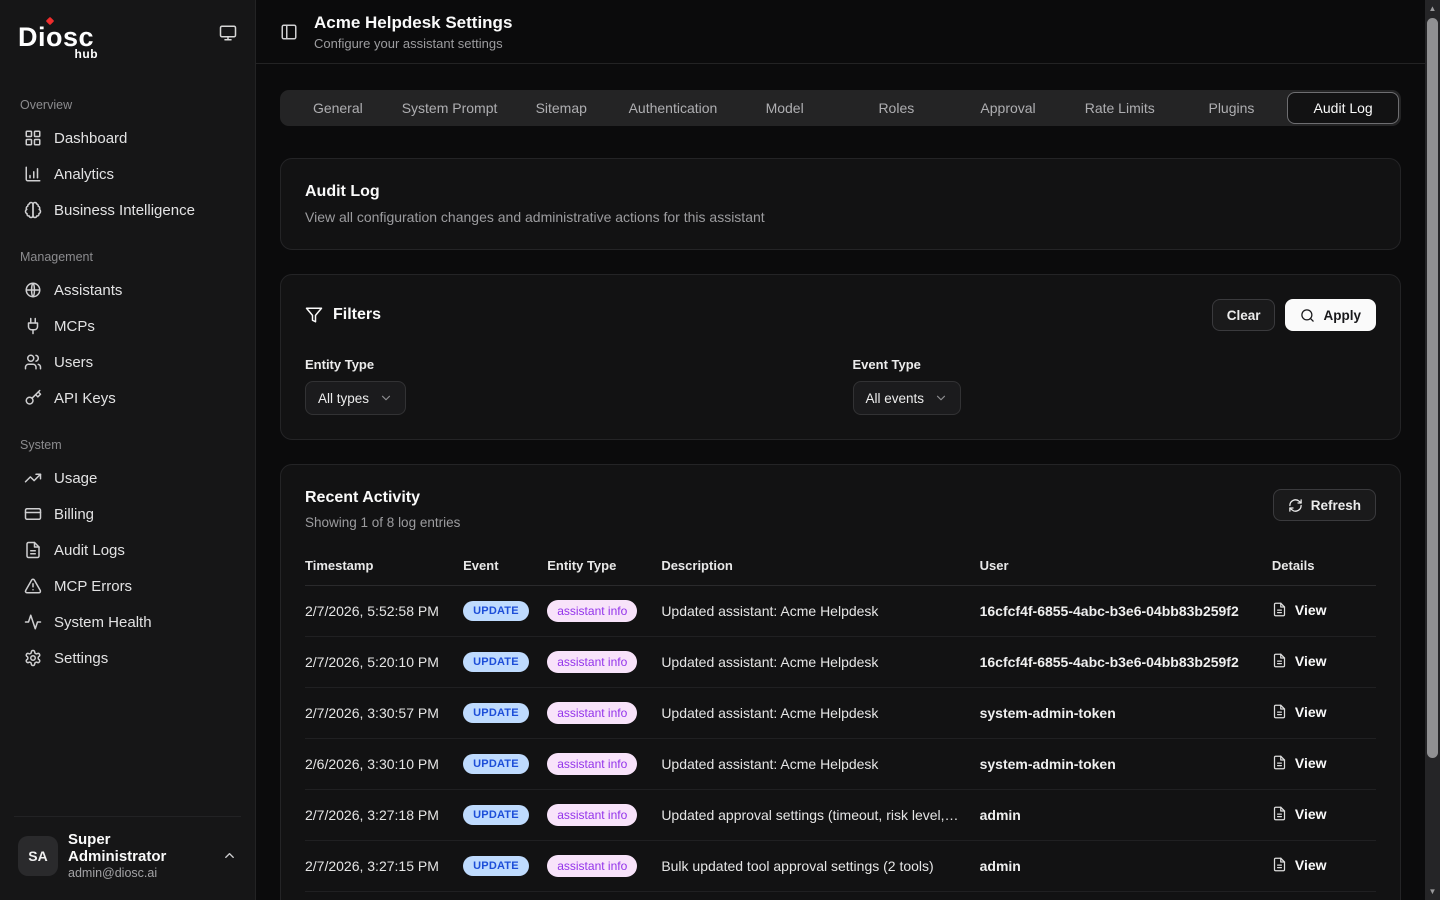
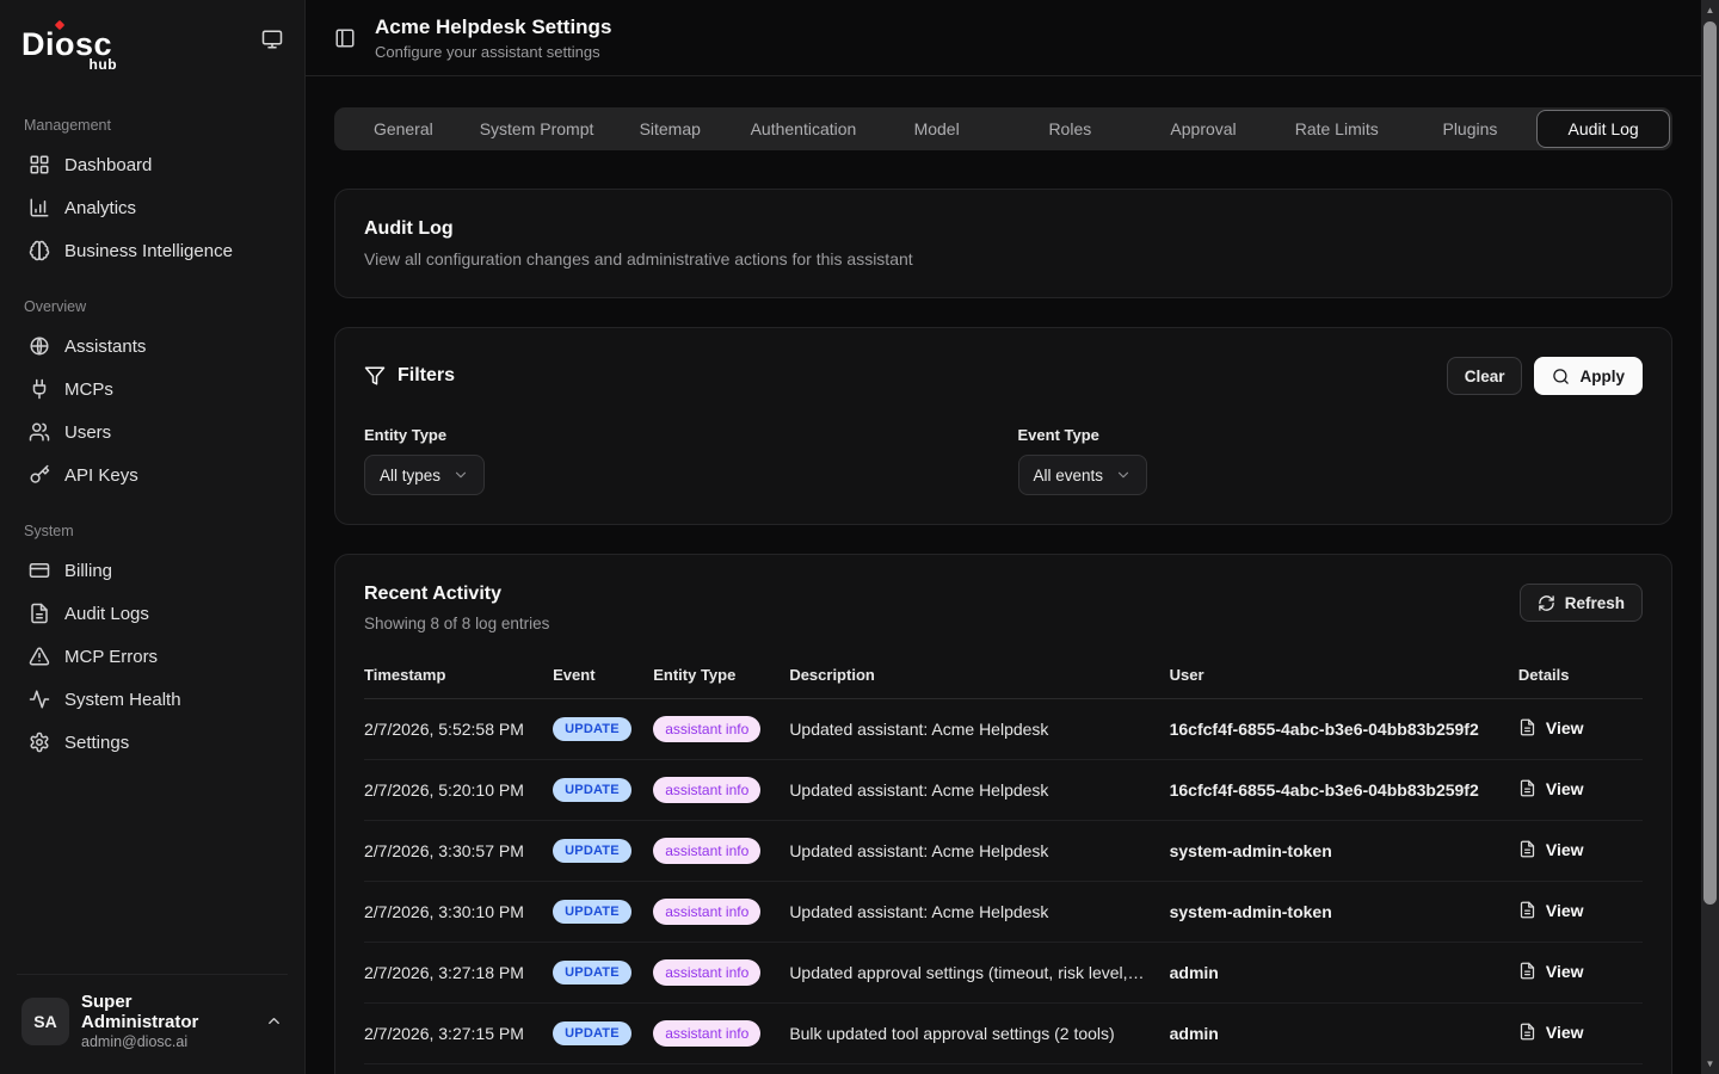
  Diosc
  hub
- Overview
+ Management
  Dashboard
  Analytics
  Business Intelligence
- Management
+ Overview
  Assistants
  MCPs
  Users
  API Keys
  System
- Usage
  Billing
  Audit Logs
  MCP Errors
  System Health
  Settings
  SA
  Super Administrator
  admin@diosc.ai
  Acme Helpdesk Settings
  Configure your assistant settings
  General
  System Prompt
  Sitemap
  Authentication
  Model
  Roles
  Approval
  Rate Limits
  Plugins
  Audit Log
  Audit Log
  View all configuration changes and administrative actions for this assistant
  Filters
  Clear
  Apply
  Entity Type
  All types
  Event Type
  All events
  Recent Activity
- Showing 1 of 8 log entries
+ Showing 8 of 8 log entries
  Refresh
  Timestamp	Event	Entity Type	Description	User	Details
  2/7/2026, 5:52:58 PM	UPDATE	assistant info	Updated assistant: Acme Helpdesk	16cfcf4f-6855-4abc-b3e6-04bb83b259f2	View
  2/7/2026, 5:20:10 PM	UPDATE	assistant info	Updated assistant: Acme Helpdesk	16cfcf4f-6855-4abc-b3e6-04bb83b259f2	View
  2/7/2026, 3:30:57 PM	UPDATE	assistant info	Updated assistant: Acme Helpdesk	system-admin-token	View
- 2/6/2026, 3:30:10 PM	UPDATE	assistant info	Updated assistant: Acme Helpdesk	system-admin-token	View
+ 2/7/2026, 3:30:10 PM	UPDATE	assistant info	Updated assistant: Acme Helpdesk	system-admin-token	View
  2/7/2026, 3:27:18 PM	UPDATE	assistant info	Updated approval settings (timeout, risk level,…	admin	View
  2/7/2026, 3:27:15 PM	UPDATE	assistant info	Bulk updated tool approval settings (2 tools)	admin	View
  ▲
  ▼
